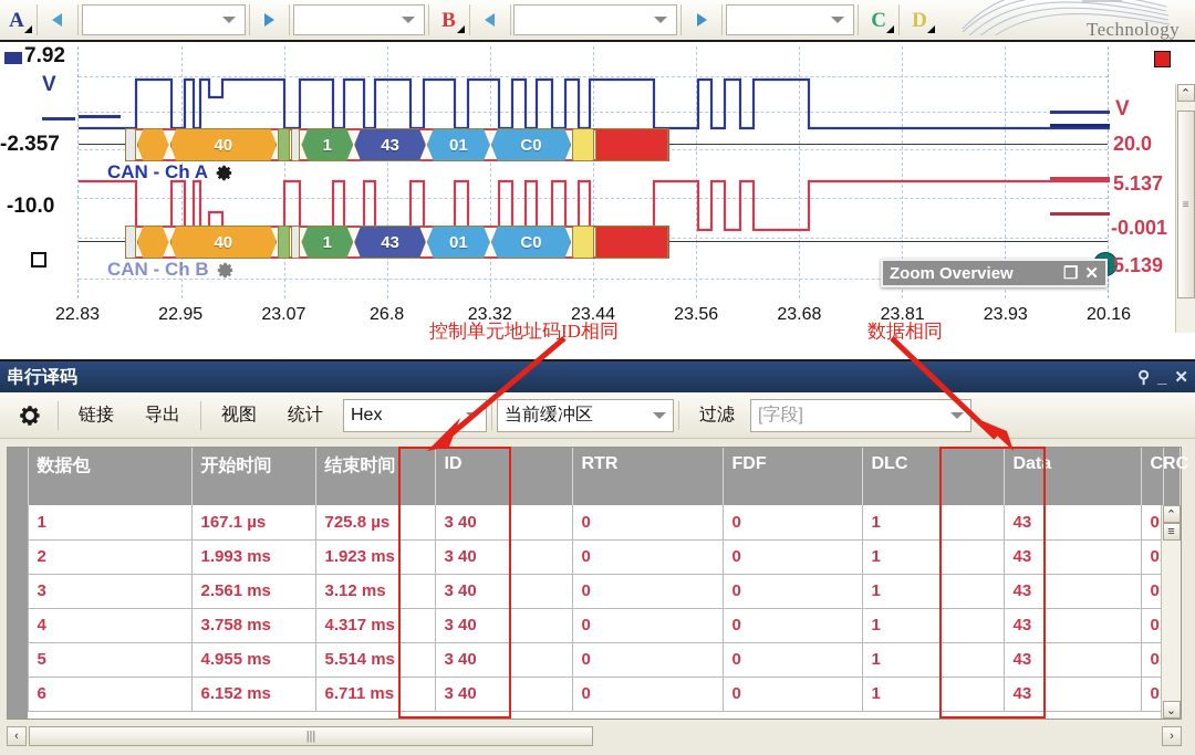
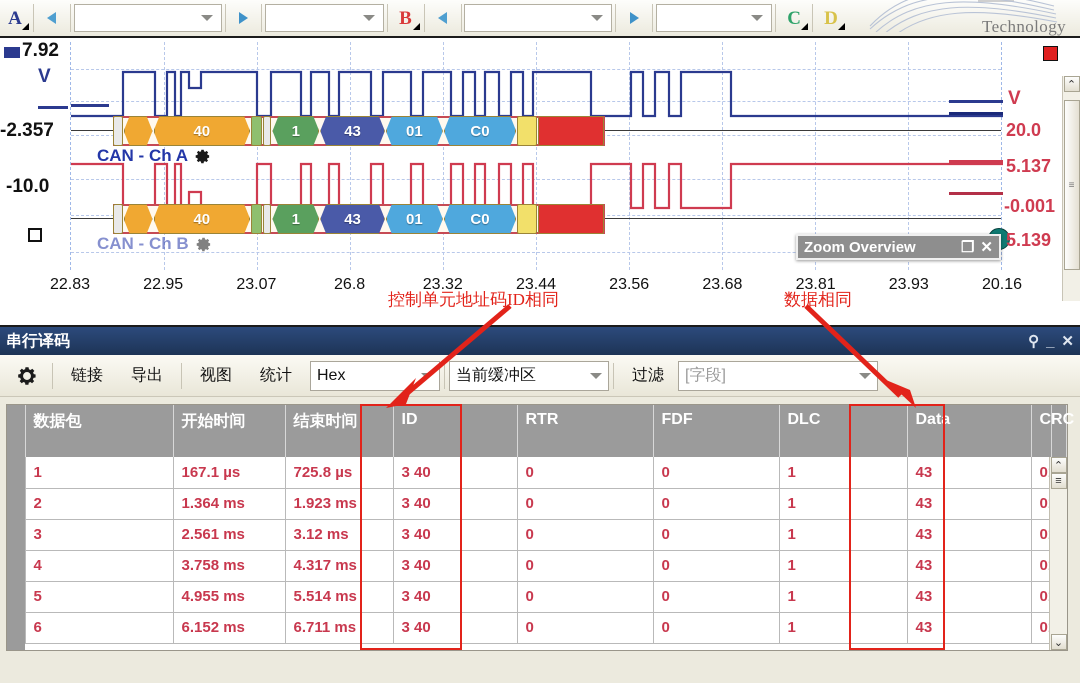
  A
  B
  C
  D
  Technology
  40
  1
  43
  01
  C0
  CAN - Ch A
  40
  1
  43
  01
  C0
  CAN - Ch B
  7.92
  V
  -2.357
  -10.0
  V
  20.0
  5.137
  -0.001
  5.139
  Zoom Overview
  ❐
  ✕
  22.83
  22.95
  23.07
  26.8
  23.32
  23.44
  23.56
  23.68
  23.81
  23.93
  20.16
  ⌃
  ≡
  控制单元地址码ID相同
  数据相同
  串行译码
  ⚲
  _
  ✕
  链接
  导出
  视图
  统计
  Hex
  当前缓冲区
  过滤
  [字段]
  	数据包	开始时间	结束时间	ID	RTR	FDF	DLC	Data	CRC
  	1	167.1 µs	725.8 µs	3 40	0	0	1	43	0
- 	2	1.993 ms	1.923 ms	3 40	0	0	1	43	0
+ 	2	1.364 ms	1.923 ms	3 40	0	0	1	43	0
  	3	2.561 ms	3.12 ms	3 40	0	0	1	43	0
  	4	3.758 ms	4.317 ms	3 40	0	0	1	43	0
  	5	4.955 ms	5.514 ms	3 40	0	0	1	43	0
  	6	6.152 ms	6.711 ms	3 40	0	0	1	43	0
  ⌃
  ≡
  ⌄
- ‹
- |||
- ›
